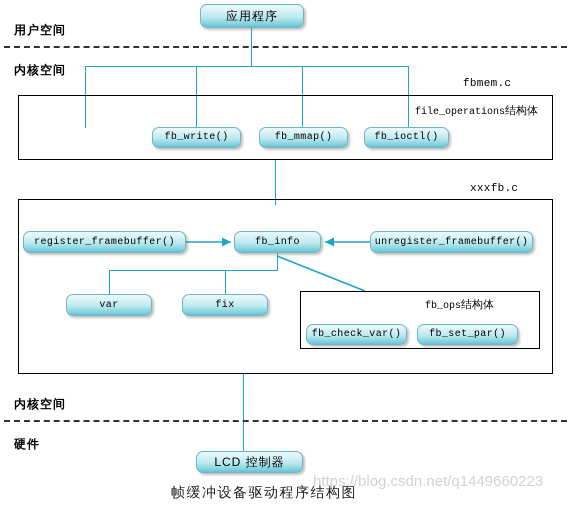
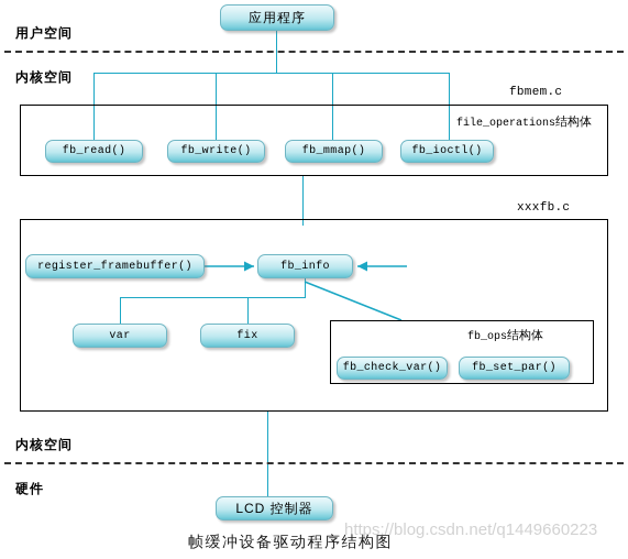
  应用程序
  用户空间
  内核空间
  fbmem.c
  file_operations结构体
+ fb_read()
  fb_write()
  fb_mmap()
  fb_ioctl()
  xxxfb.c
  register_framebuffer()
  fb_info
- unregister_framebuffer()
  var
  fix
  fb_ops结构体
  fb_check_var()
  fb_set_par()
  内核空间
  硬件
  LCD 控制器
  https://blog.csdn.net/q1449660223
  帧缓冲设备驱动程序结构图
